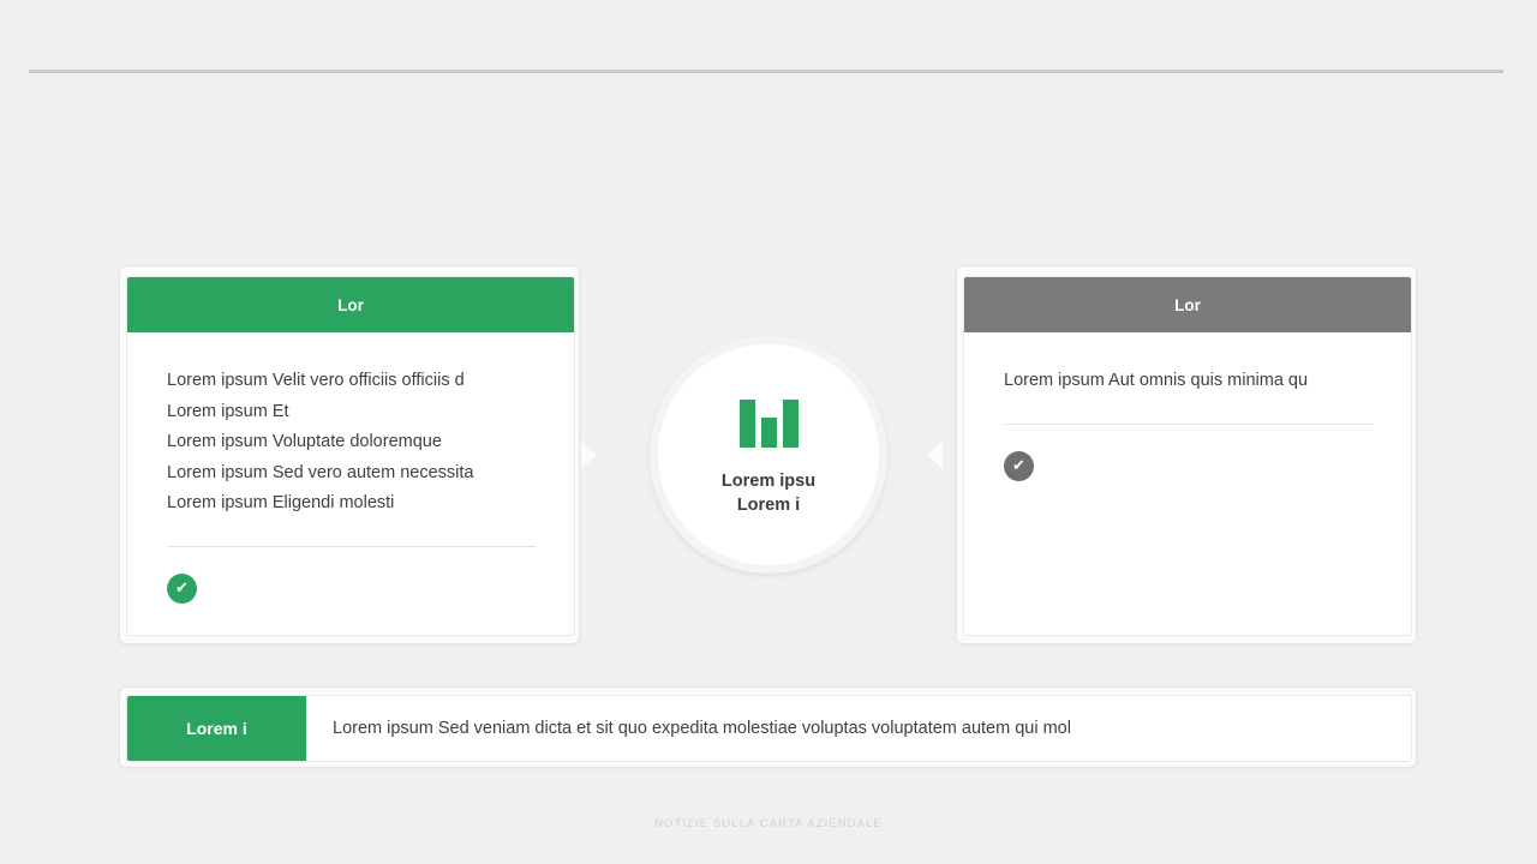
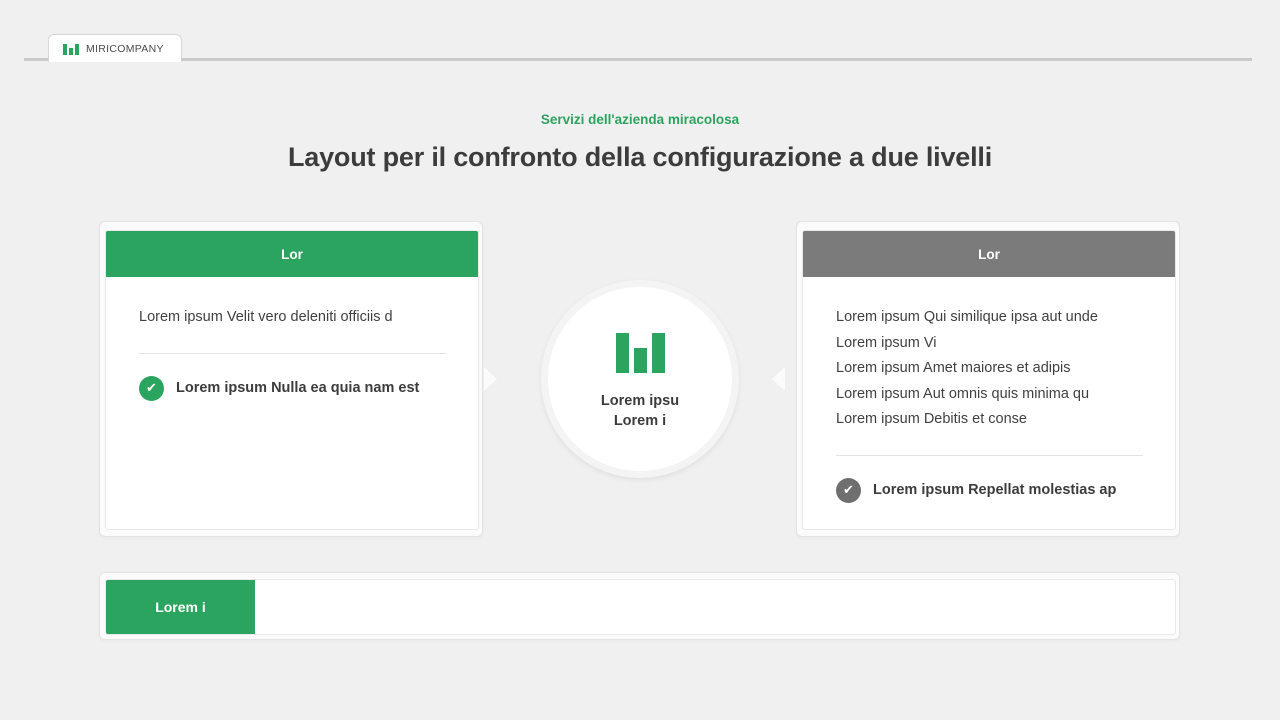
+ MIRICOMPANY
+ Servizi dell'azienda miracolosa
+ Layout per il confronto della configurazione a due livelli
  Lor
- Lorem ipsum Velit vero officiis officiis d
+ Lorem ipsum Velit vero deleniti officiis d
- Lorem ipsum Et
- Lorem ipsum Voluptate doloremque
- Lorem ipsum Sed vero autem necessita
- Lorem ipsum Eligendi molesti
  ✔
+ Lorem ipsum Nulla ea quia nam est
  Lorem ipsu
  Lorem i
  Lor
+ Lorem ipsum Qui similique ipsa aut unde
+ Lorem ipsum Vi
+ Lorem ipsum Amet maiores et adipis
  Lorem ipsum Aut omnis quis minima qu
+ Lorem ipsum Debitis et conse
  ✔
+ Lorem ipsum Repellat molestias ap
  Lorem i
- Lorem ipsum Sed veniam dicta et sit quo expedita molestiae voluptas voluptatem autem qui mol
- NOTIZIE SULLA CARTA AZIENDALE
